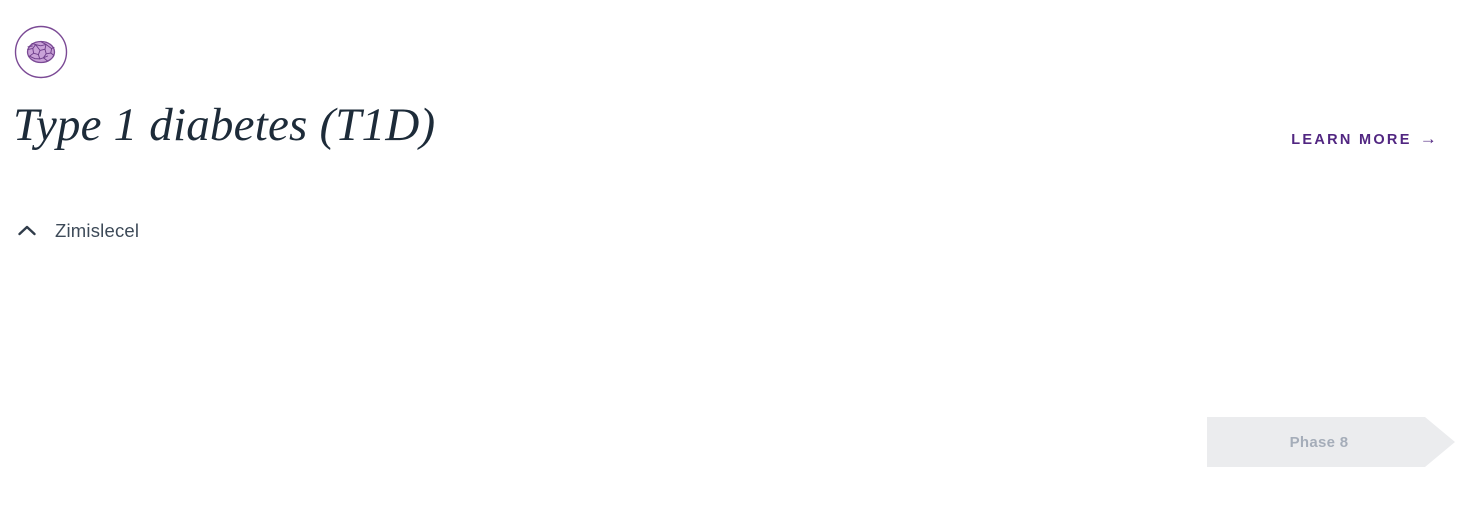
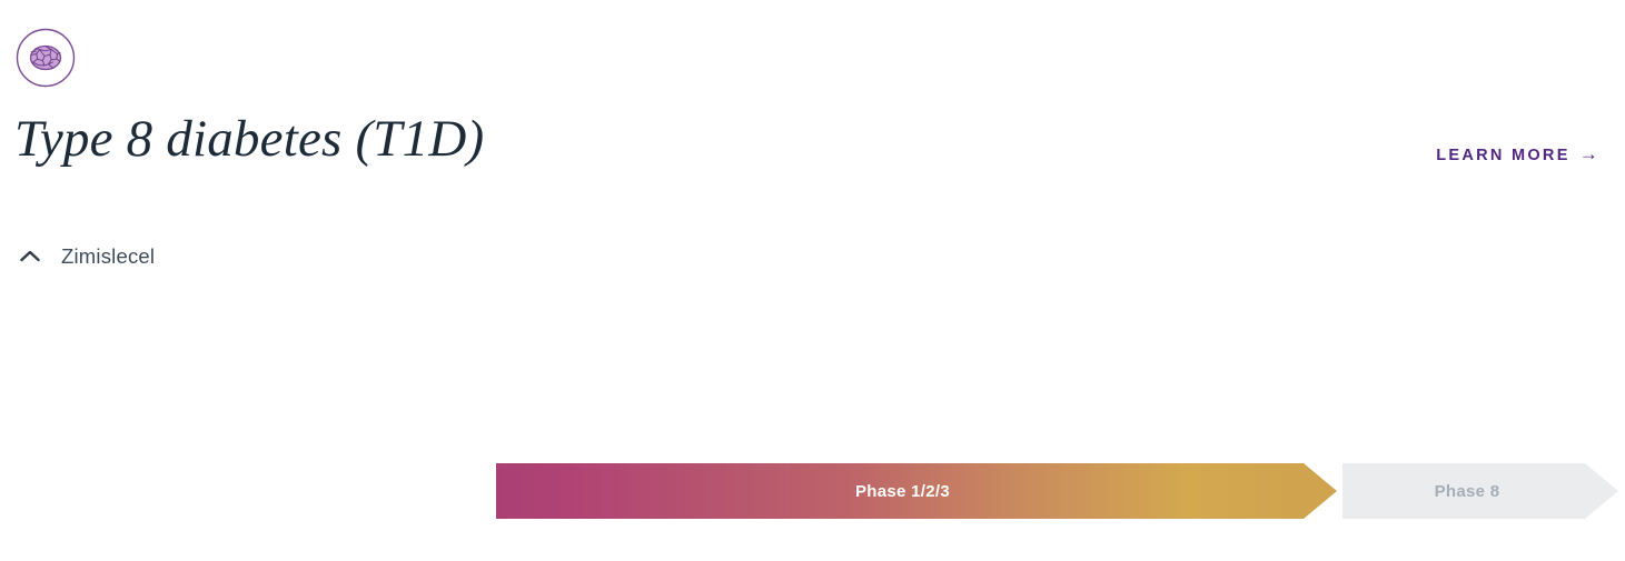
- Type 1 diabetes (T1D)
+ Type 8 diabetes (T1D)
  LEARN MORE
  →
  Zimislecel
+ Phase 1/2/3
  Phase 8
